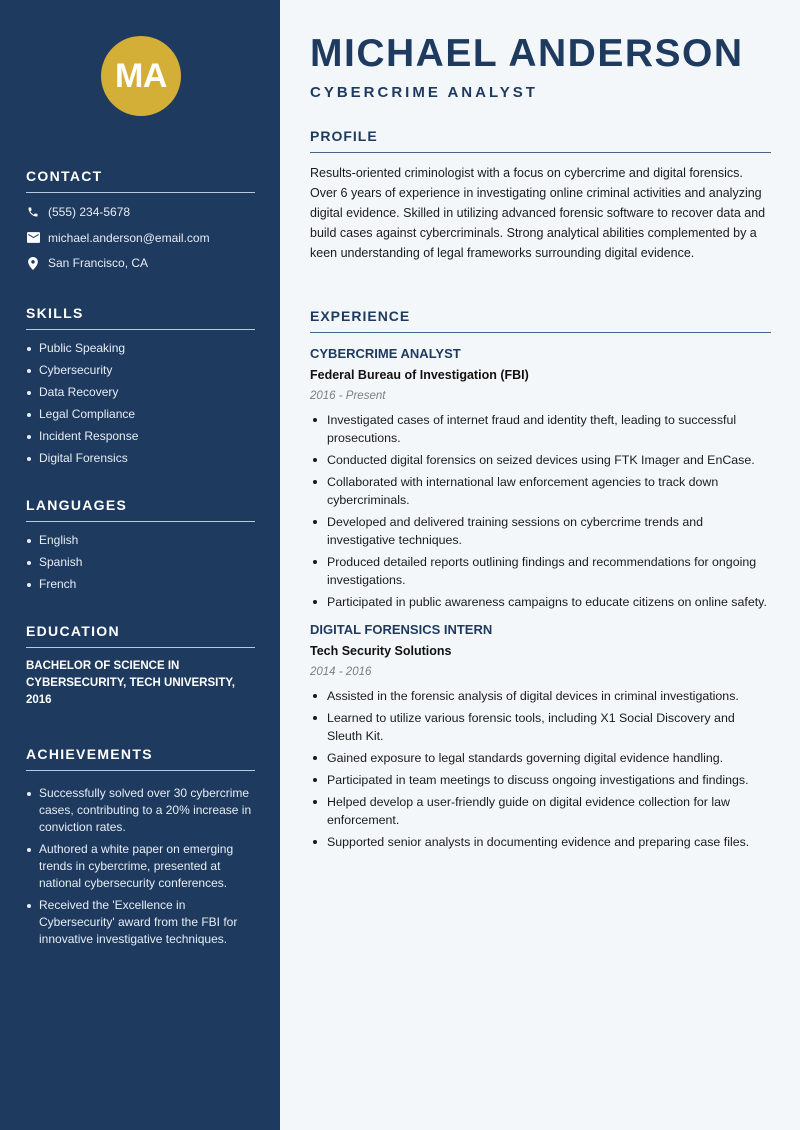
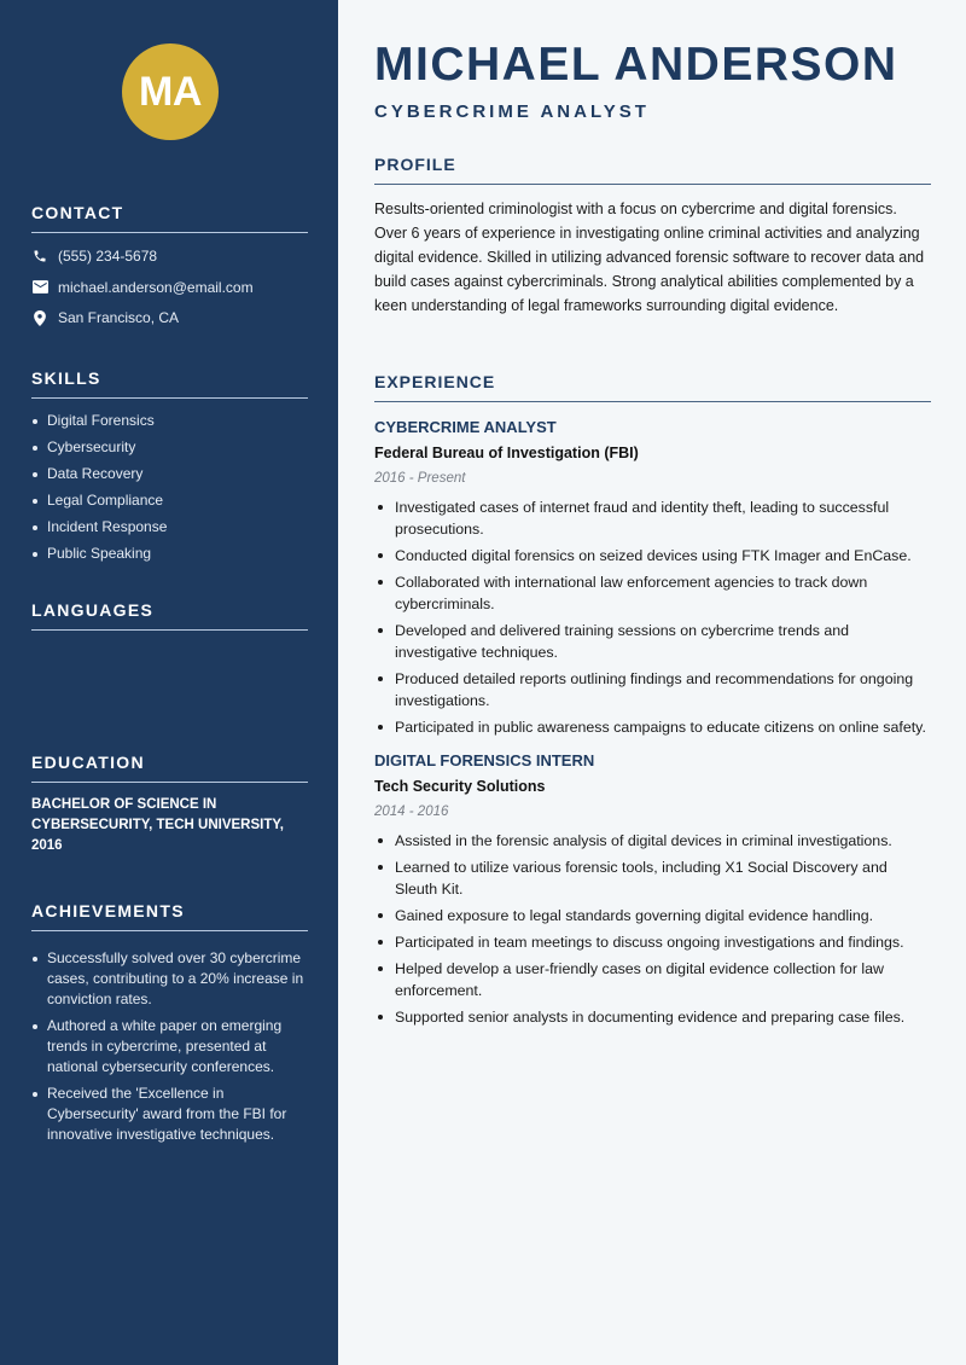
  MA
  CONTACT
  (555) 234-5678
  michael.anderson@email.com
  San Francisco, CA
  SKILLS
- Public Speaking
+ Digital Forensics
  Cybersecurity
  Data Recovery
  Legal Compliance
  Incident Response
- Digital Forensics
+ Public Speaking
  LANGUAGES
- English
- Spanish
- French
  EDUCATION
  BACHELOR OF SCIENCE IN CYBERSECURITY, TECH UNIVERSITY, 2016
  ACHIEVEMENTS
  Successfully solved over 30 cybercrime cases, contributing to a 20% increase in conviction rates.
  Authored a white paper on emerging trends in cybercrime, presented at national cybersecurity conferences.
  Received the 'Excellence in Cybersecurity' award from the FBI for innovative investigative techniques.
  MICHAEL ANDERSON
  CYBERCRIME ANALYST
  PROFILE
  Results-oriented criminologist with a focus on cybercrime and digital forensics. Over 6 years of experience in investigating online criminal activities and analyzing digital evidence. Skilled in utilizing advanced forensic software to recover data and build cases against cybercriminals. Strong analytical abilities complemented by a keen understanding of legal frameworks surrounding digital evidence.
  EXPERIENCE
  CYBERCRIME ANALYST
  Federal Bureau of Investigation (FBI)
  2016 - Present
  Investigated cases of internet fraud and identity theft, leading to successful prosecutions.
  Conducted digital forensics on seized devices using FTK Imager and EnCase.
  Collaborated with international law enforcement agencies to track down cybercriminals.
  Developed and delivered training sessions on cybercrime trends and investigative techniques.
  Produced detailed reports outlining findings and recommendations for ongoing investigations.
  Participated in public awareness campaigns to educate citizens on online safety.
  DIGITAL FORENSICS INTERN
  Tech Security Solutions
  2014 - 2016
  Assisted in the forensic analysis of digital devices in criminal investigations.
  Learned to utilize various forensic tools, including X1 Social Discovery and Sleuth Kit.
  Gained exposure to legal standards governing digital evidence handling.
  Participated in team meetings to discuss ongoing investigations and findings.
- Helped develop a user-friendly guide on digital evidence collection for law enforcement.
+ Helped develop a user-friendly cases on digital evidence collection for law enforcement.
  Supported senior analysts in documenting evidence and preparing case files.
